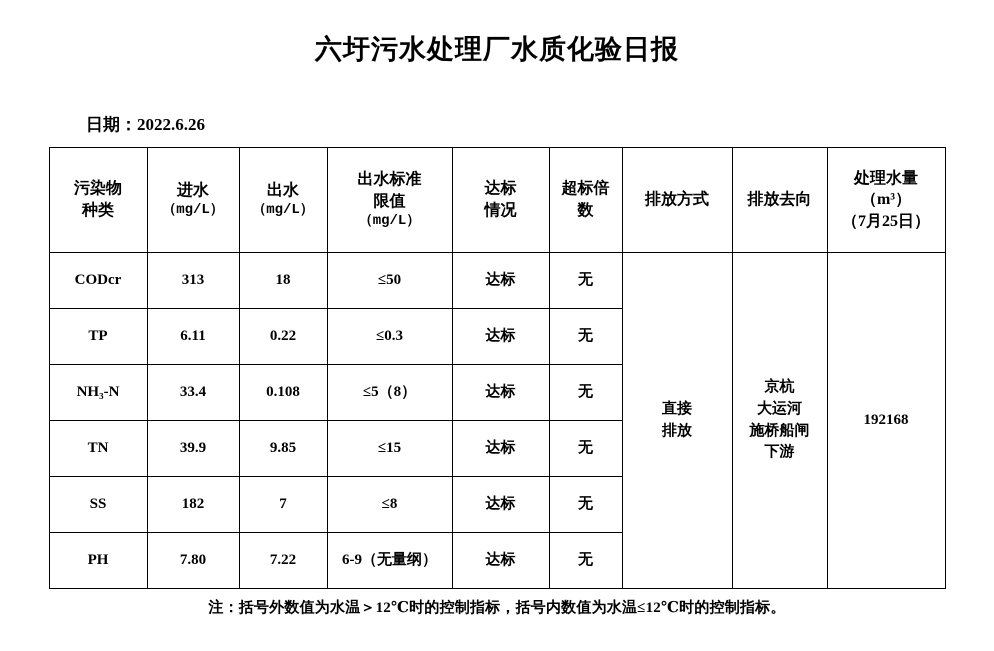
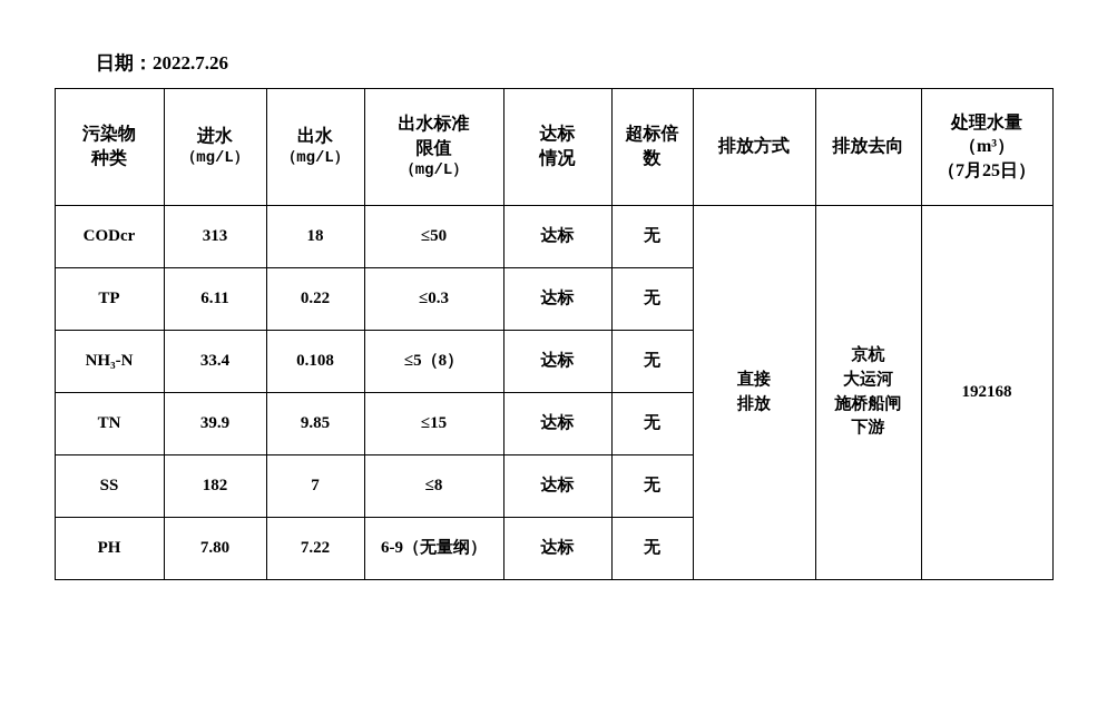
- 六圩污水处理厂水质化验日报
- 日期：2022.6.26
+ 日期：2022.7.26
  污染物 种类	进水 （mg/L）	出水 （mg/L）	出水标准 限值 （mg/L）	达标 情况	超标倍 数	排放方式	排放去向	处理水量 （m³） （7月25日）
  CODcr	313	18	≤50	达标	无	直接 排放	京杭 大运河 施桥船闸 下游	192168
  TP	6.11	0.22	≤0.3	达标	无
  NH₃-N	33.4	0.108	≤5（8）	达标	无
  TN	39.9	9.85	≤15	达标	无
  SS	182	7	≤8	达标	无
  PH	7.80	7.22	6-9（无量纲）	达标	无
- 注：括号外数值为水温＞12℃时的控制指标，括号内数值为水温≤12℃时的控制指标。
